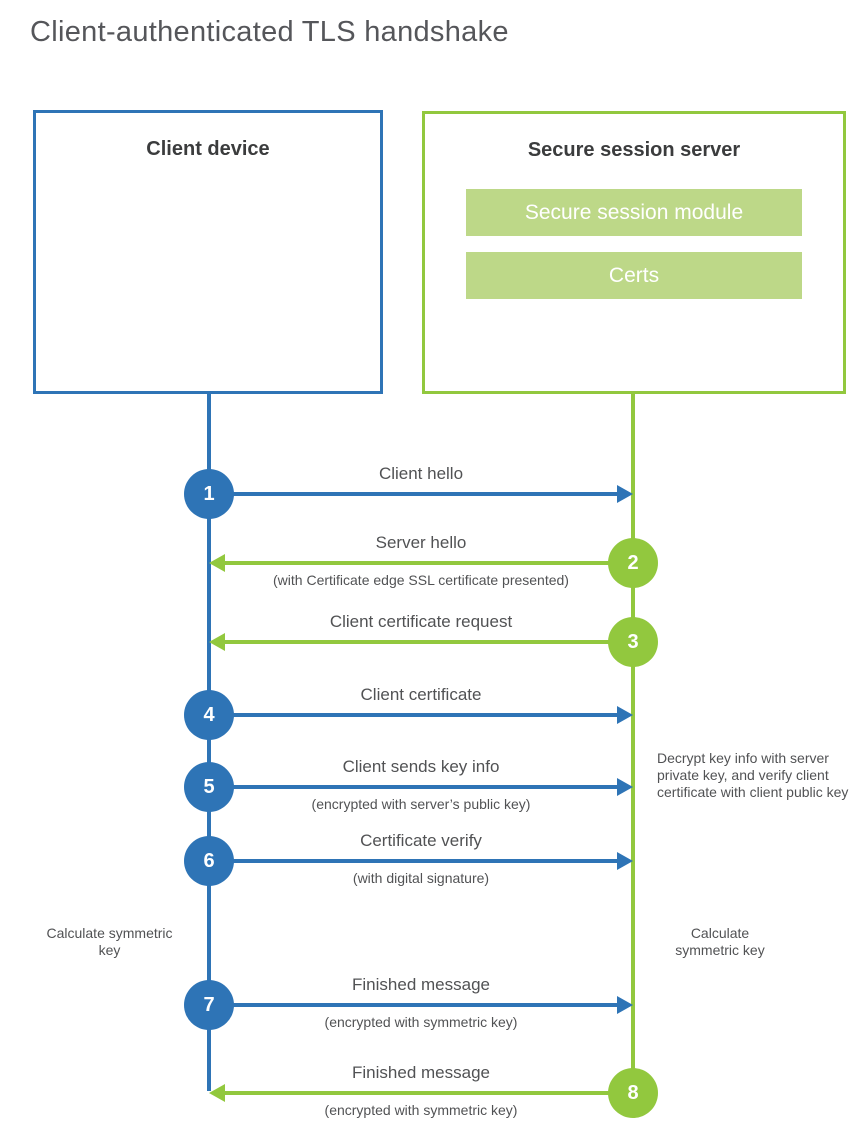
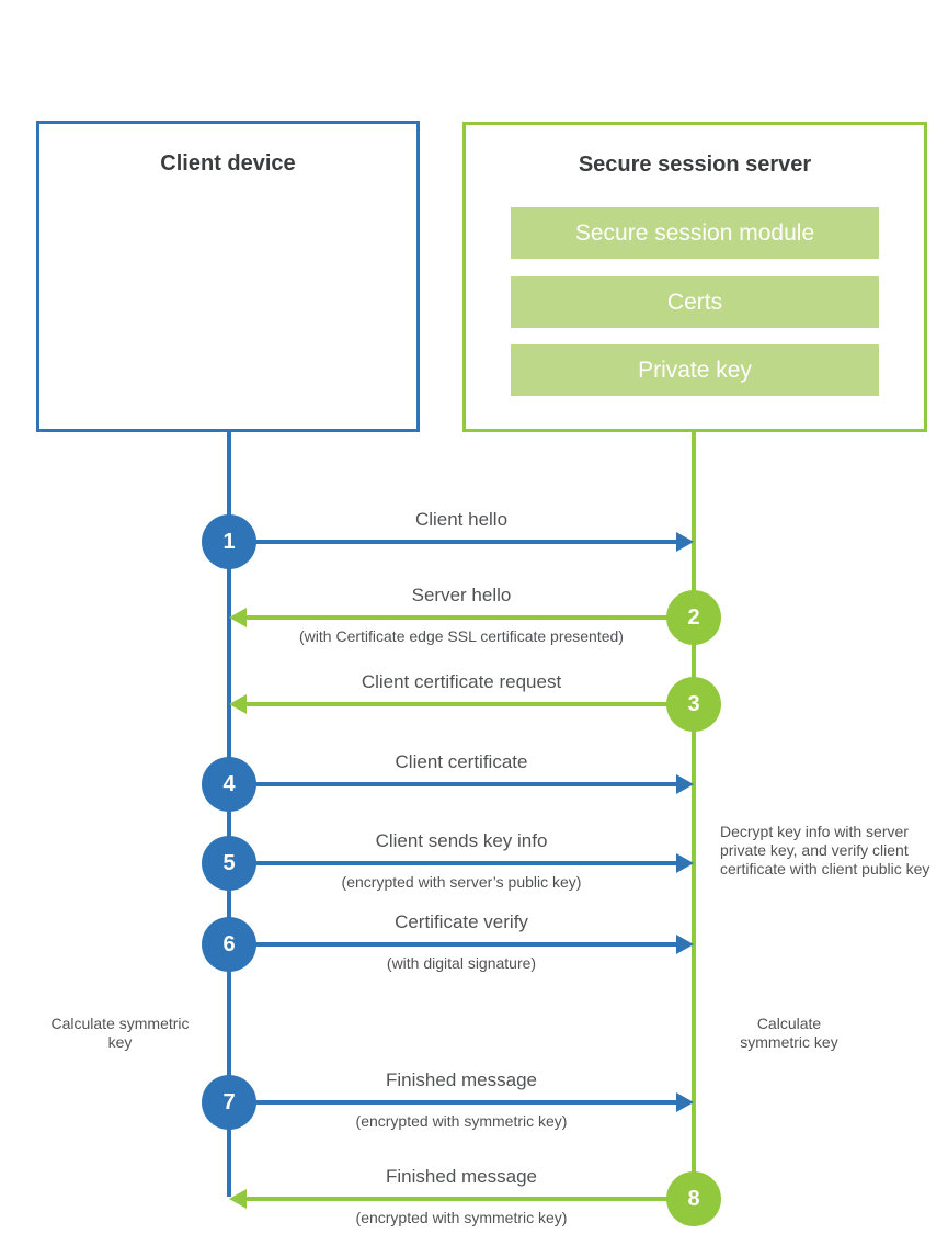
- Client-authenticated TLS handshake
  Client device
  Secure session server
  Secure session module
  Certs
+ Private key
  1
  Client hello
  2
  Server hello
  (with Certificate edge SSL certificate presented)
  3
  Client certificate request
  4
  Client certificate
  5
  Client sends key info
  (encrypted with server’s public key)
  6
  Certificate verify
  (with digital signature)
  7
  Finished message
  (encrypted with symmetric key)
  8
  Finished message
  (encrypted with symmetric key)
  Decrypt key info with server private key, and verify client certificate with client public key
  Calculate symmetric key
  Calculate symmetric key
